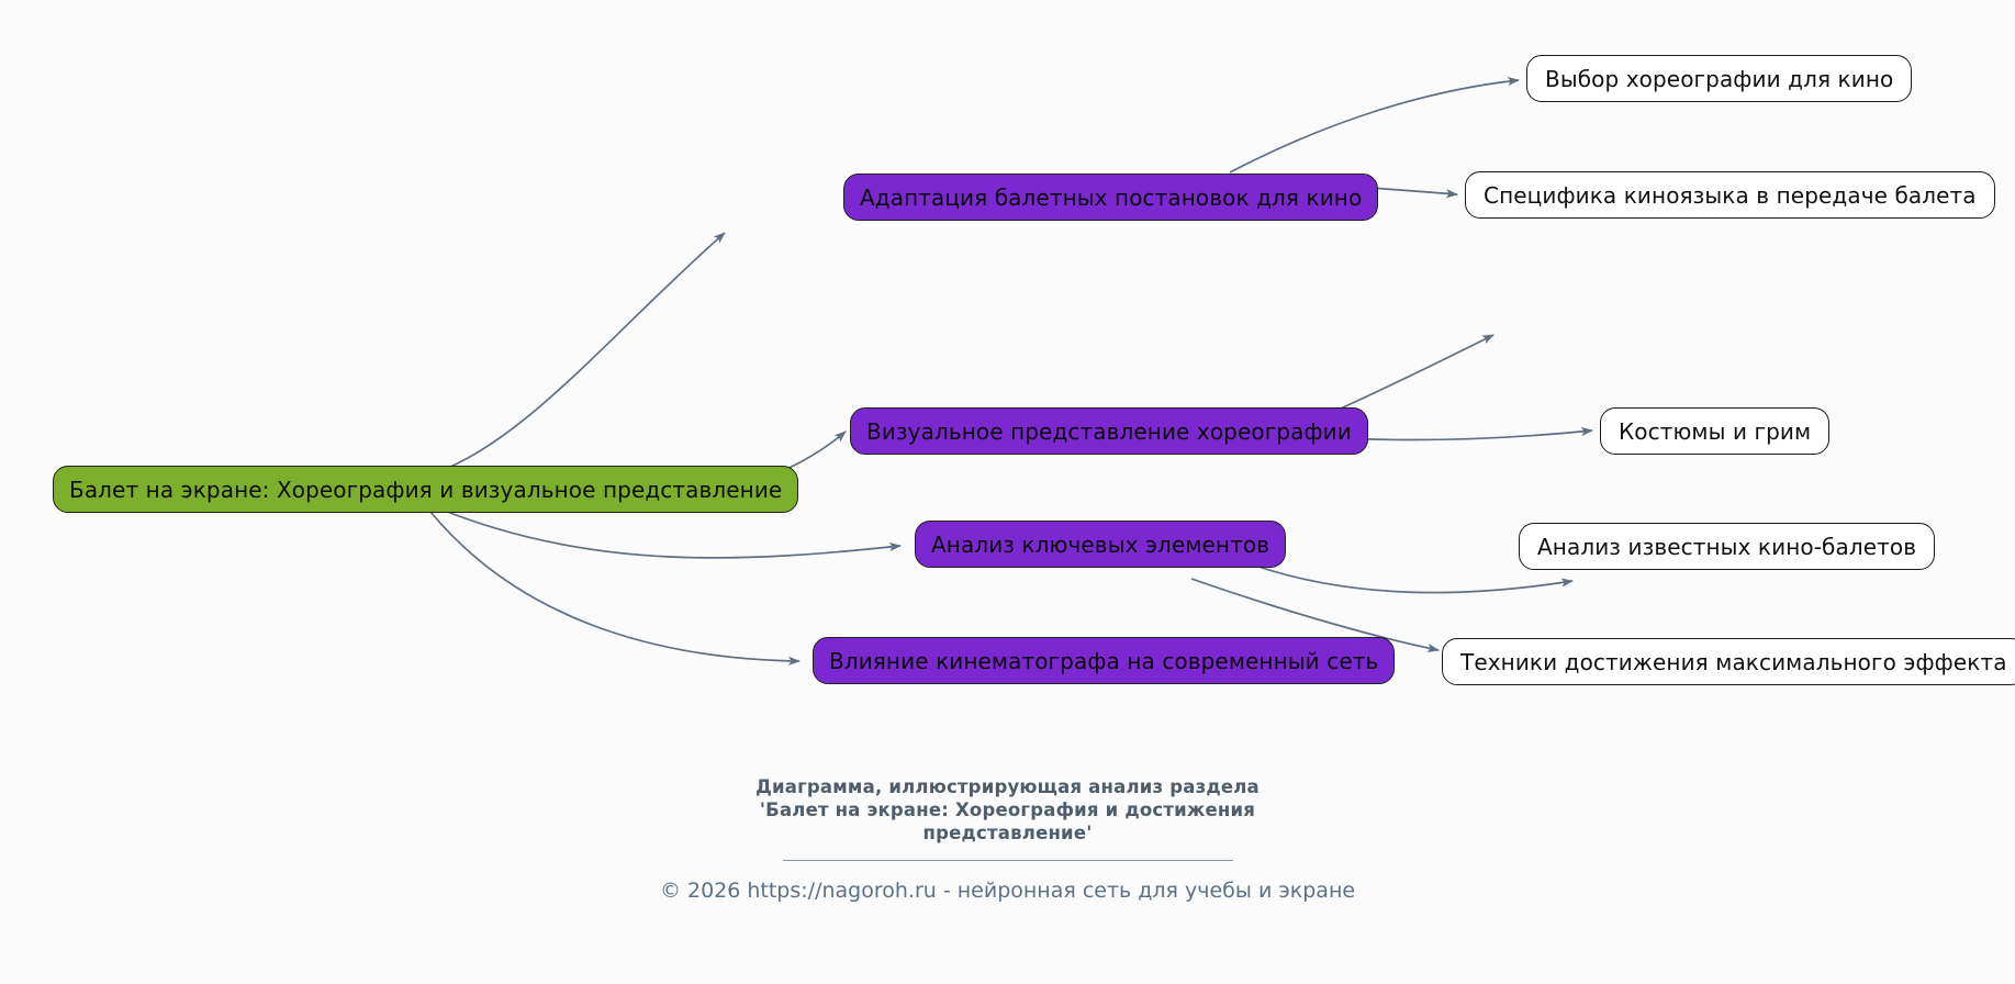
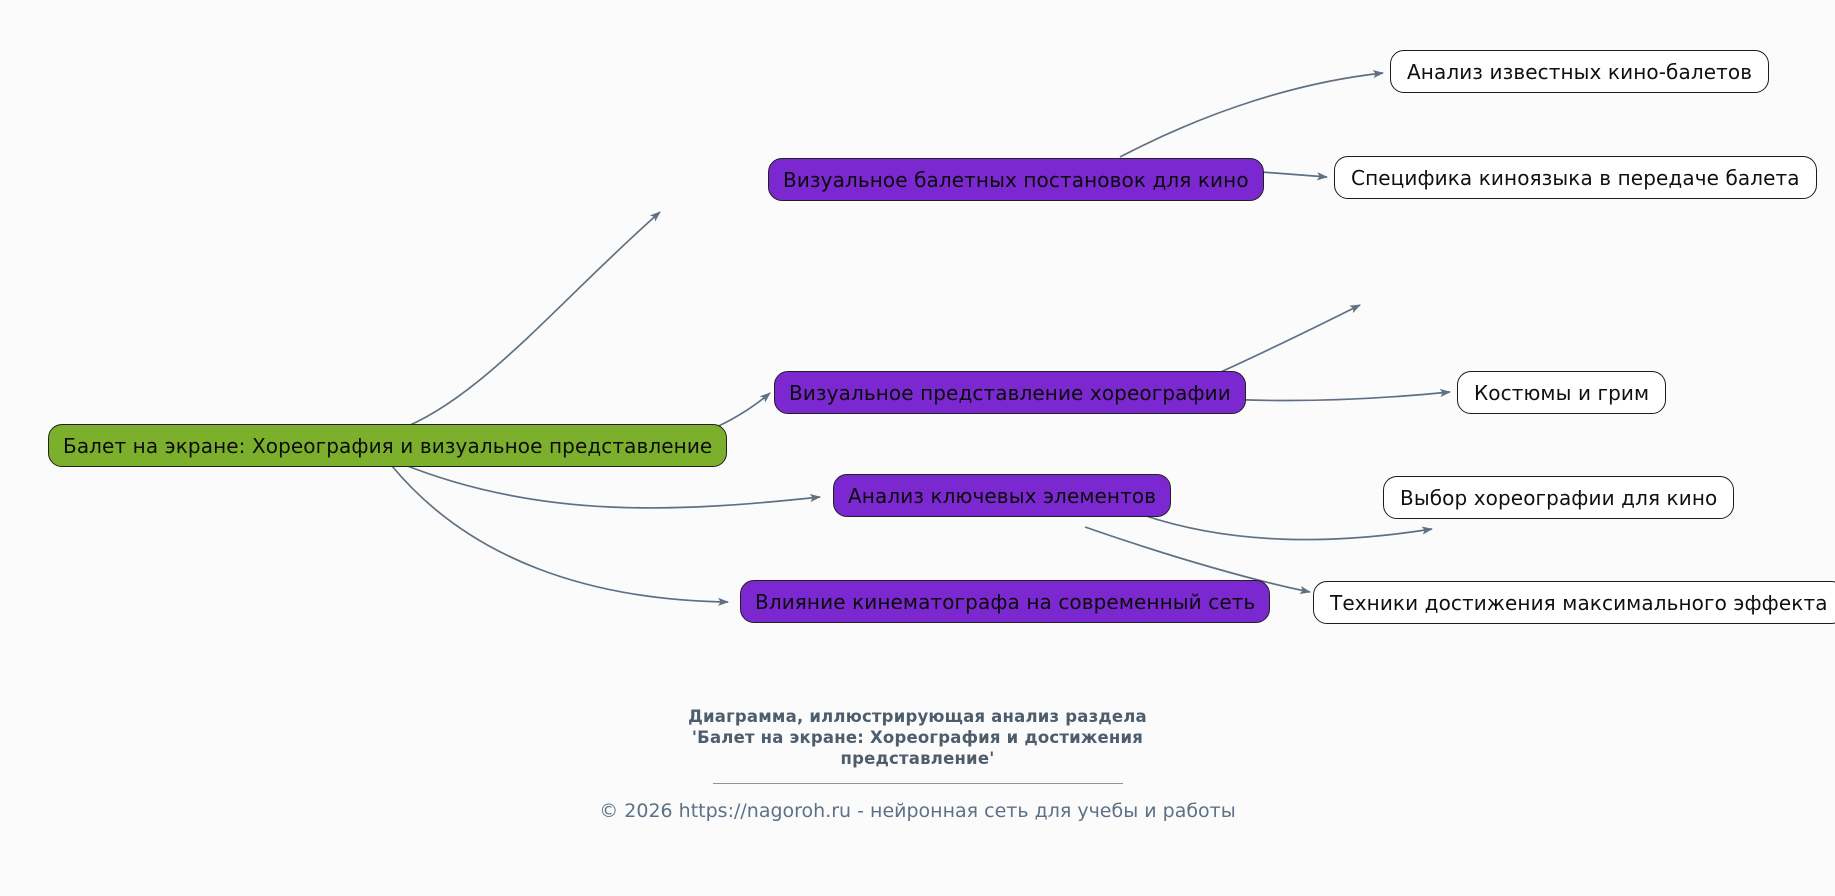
  Балет на экране: Хореография и визуальное представление
- Адаптация балетных постановок для кино
+ Визуальное балетных постановок для кино
  Визуальное представление хореографии
  Анализ ключевых элементов
  Влияние кинематографа на современный сеть
- Выбор хореографии для кино
+ Анализ известных кино-балетов
  Специфика киноязыка в передаче балета
  Костюмы и грим
- Анализ известных кино-балетов
+ Выбор хореографии для кино
  Техники достижения максимального эффекта
  Диаграмма, иллюстрирующая анализ раздела
  'Балет на экране: Хореография и достижения
  представление'
- © 2026 https://nagoroh.ru - нейронная сеть для учебы и экране
+ © 2026 https://nagoroh.ru - нейронная сеть для учебы и работы
